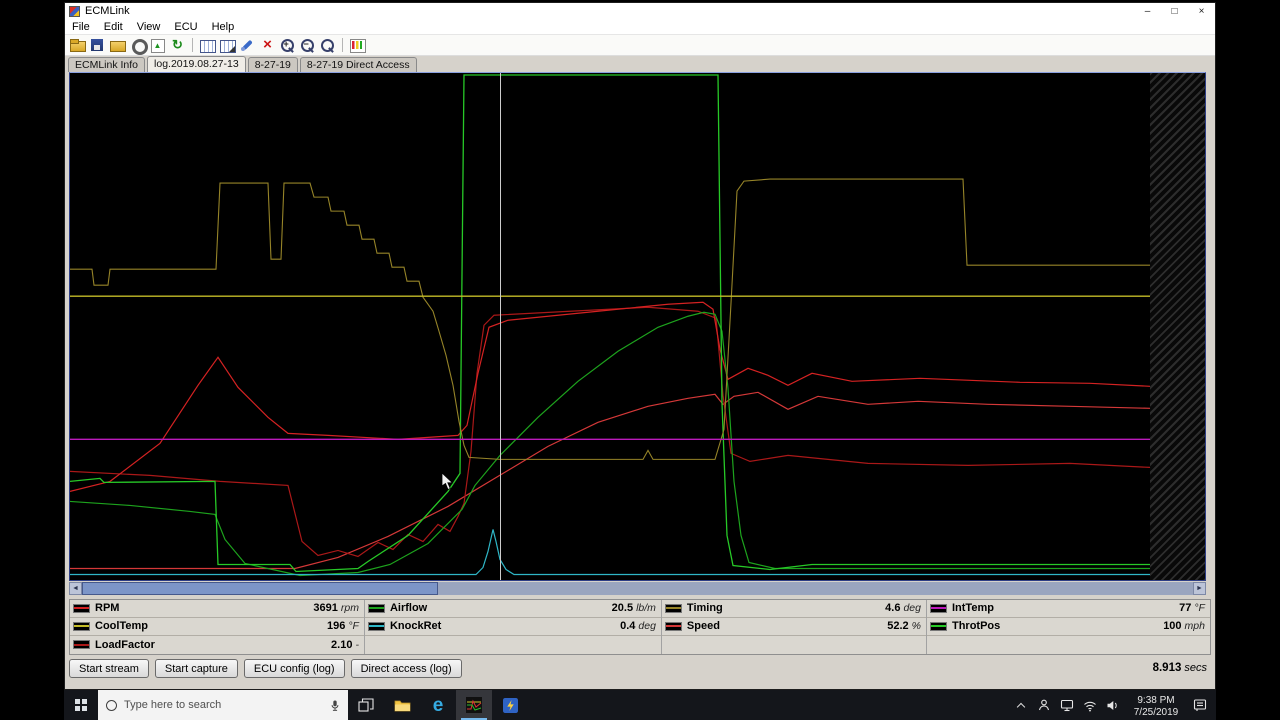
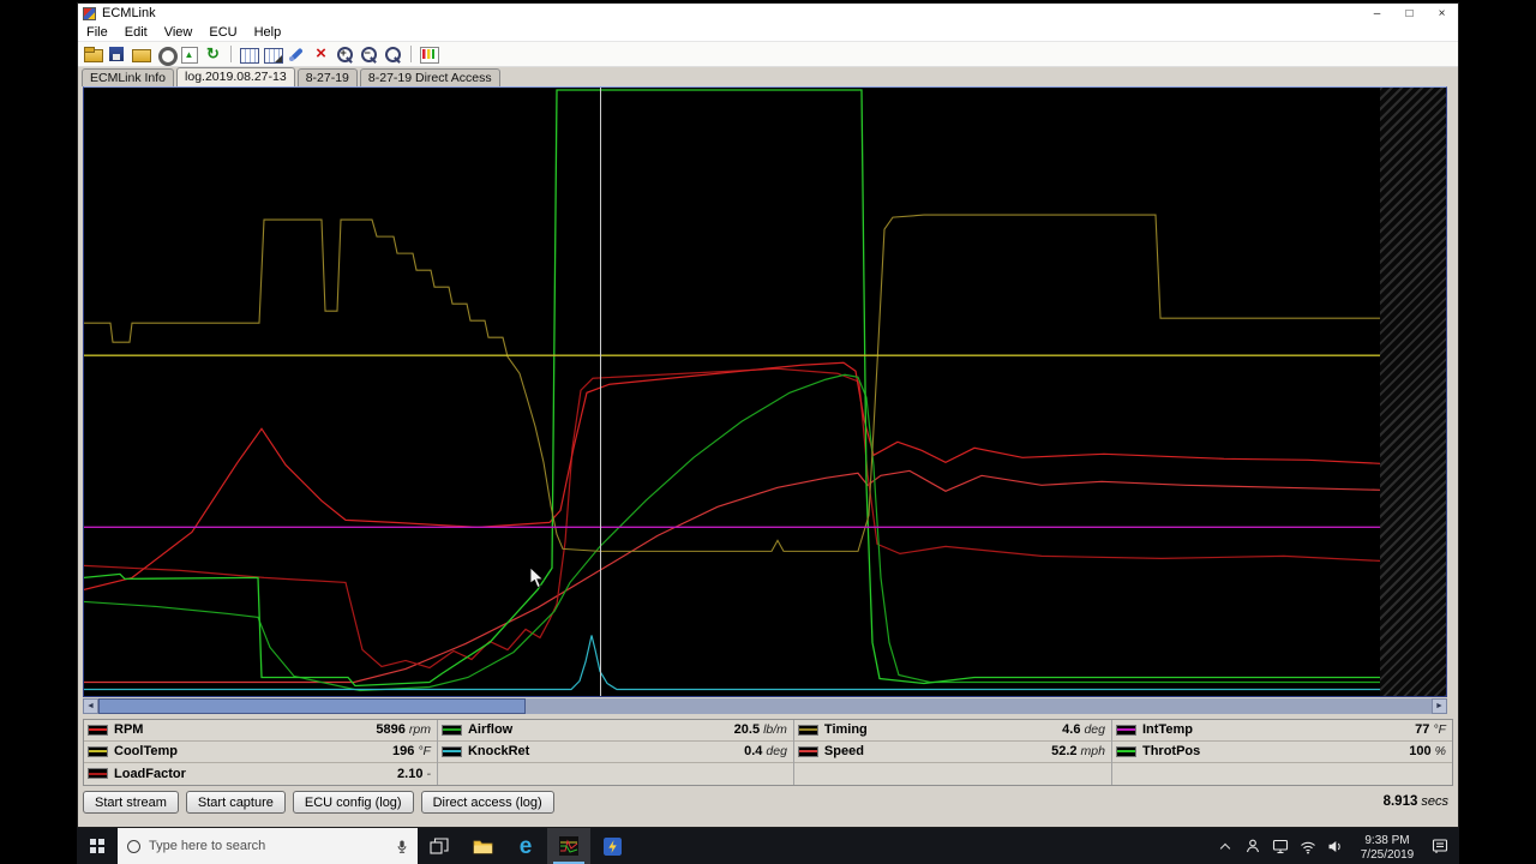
  ECMLink
  –
  □
  ×
  File
  Edit
  View
  ECU
  Help
  ▲
  ↻
  ×
  +
  −
  ECMLink Info
  log.2019.08.27-13
  8-27-19
  8-27-19 Direct Access
  RPM
- 3691
+ 5896
  rpm
  CoolTemp
  196
  °F
  LoadFactor
  2.10
  -
  Airflow
  20.5
  lb/m
  KnockRet
  0.4
  deg
  Timing
  4.6
  deg
  Speed
  52.2
- %
+ mph
  IntTemp
  77
  °F
  ThrotPos
  100
- mph
+ %
  Start stream Start capture ECU config (log) Direct access (log)
  8.913
  secs
  Type here to search
  e
  9:38 PM
  7/25/2019
